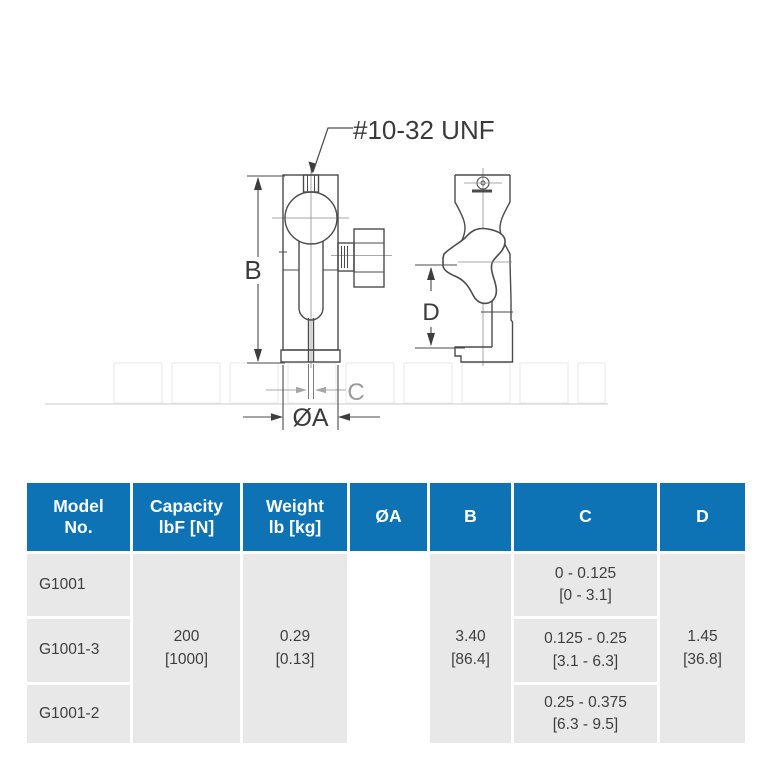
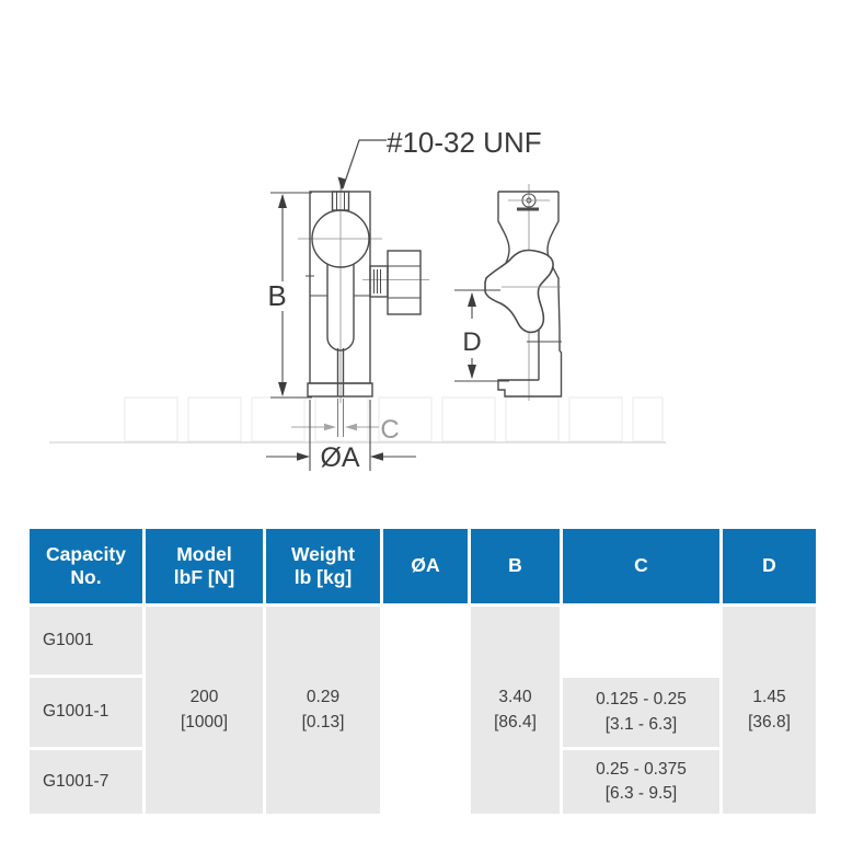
  #10-32 UNF
  B
  D
  C
  ØA
- Model
+ Capacity
  No.
- Capacity
+ Model
  lbF [N]
  Weight
  lb [kg]
  ØA
  B
  C
  D
  G1001
- G1001-3
+ G1001-1
- G1001-2
+ G1001-7
  200
  [1000]
  0.29
  [0.13]
  3.40
  [86.4]
- 0 - 0.125
- [0 - 3.1]
  0.125 - 0.25
  [3.1 - 6.3]
  0.25 - 0.375
  [6.3 - 9.5]
  1.45
  [36.8]
